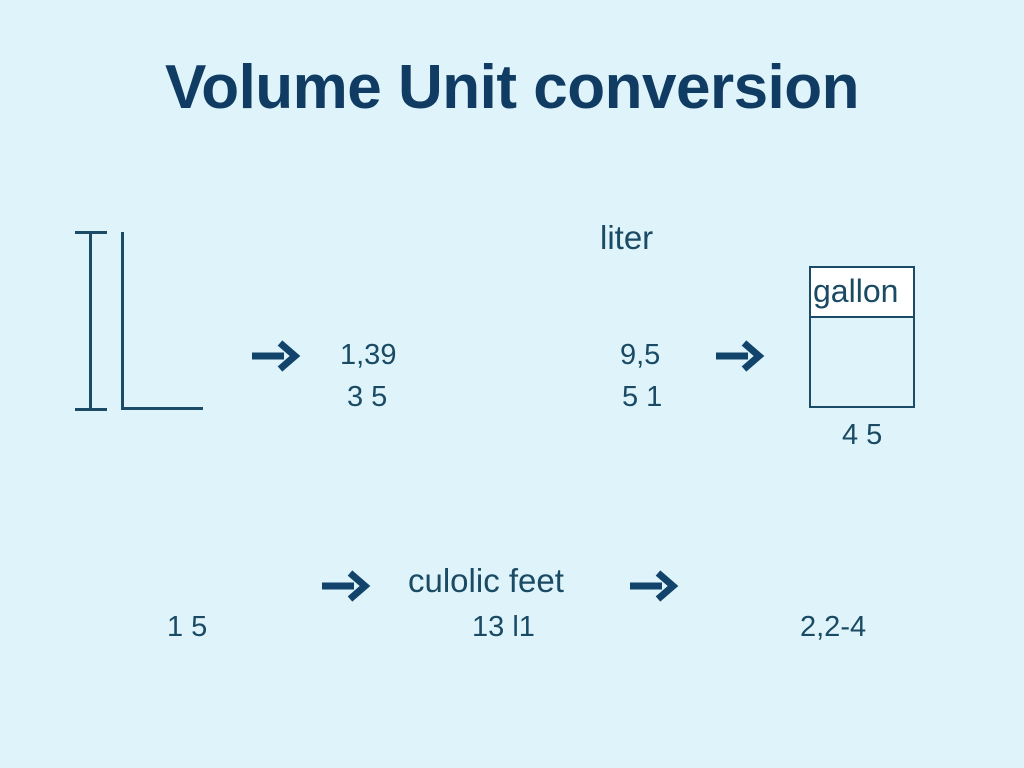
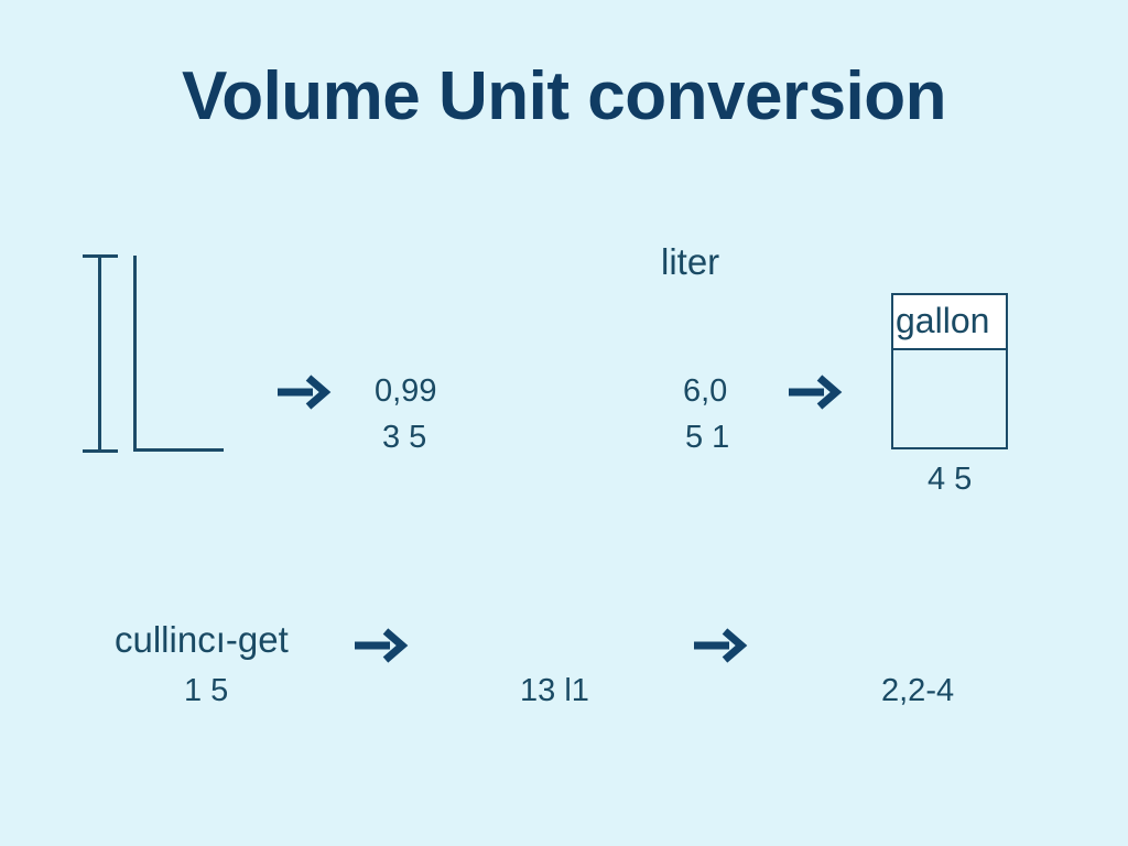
  Volume Unit conversion
- 1,39
+ 0,99
  3 5
  liter
- 9,5
+ 6,0
  5 1
  gallon
  4 5
+ cullincı-get
  1 5
- culolic feet
  13 l1
  2,2-4
